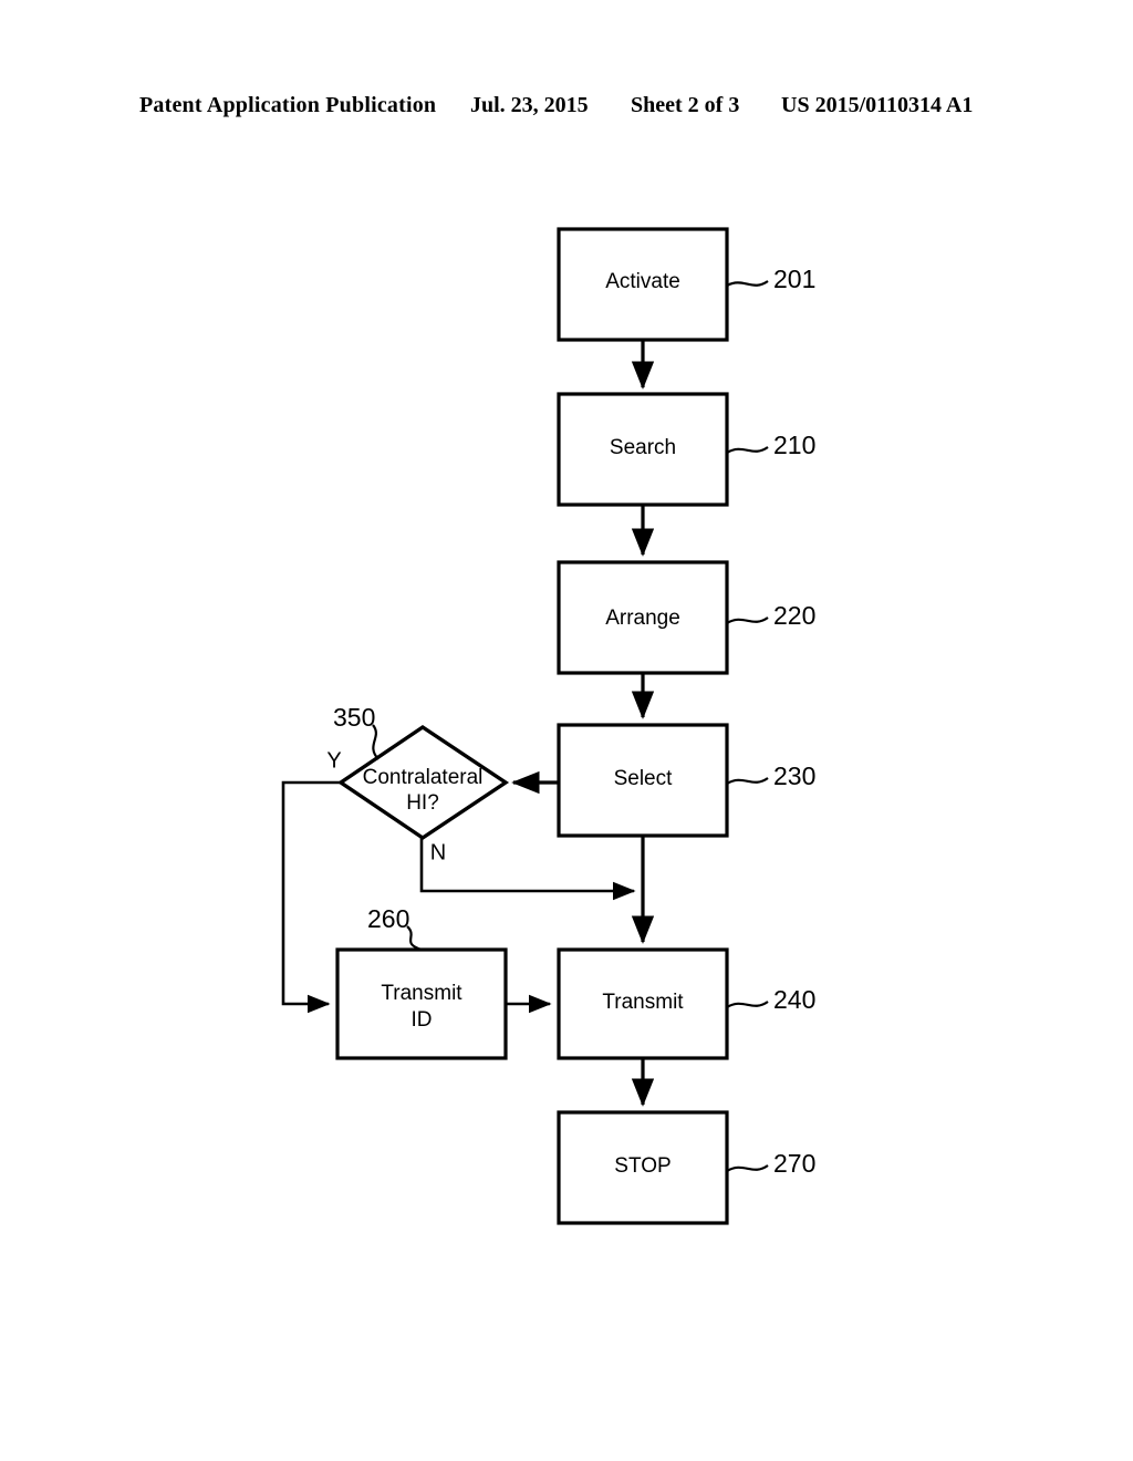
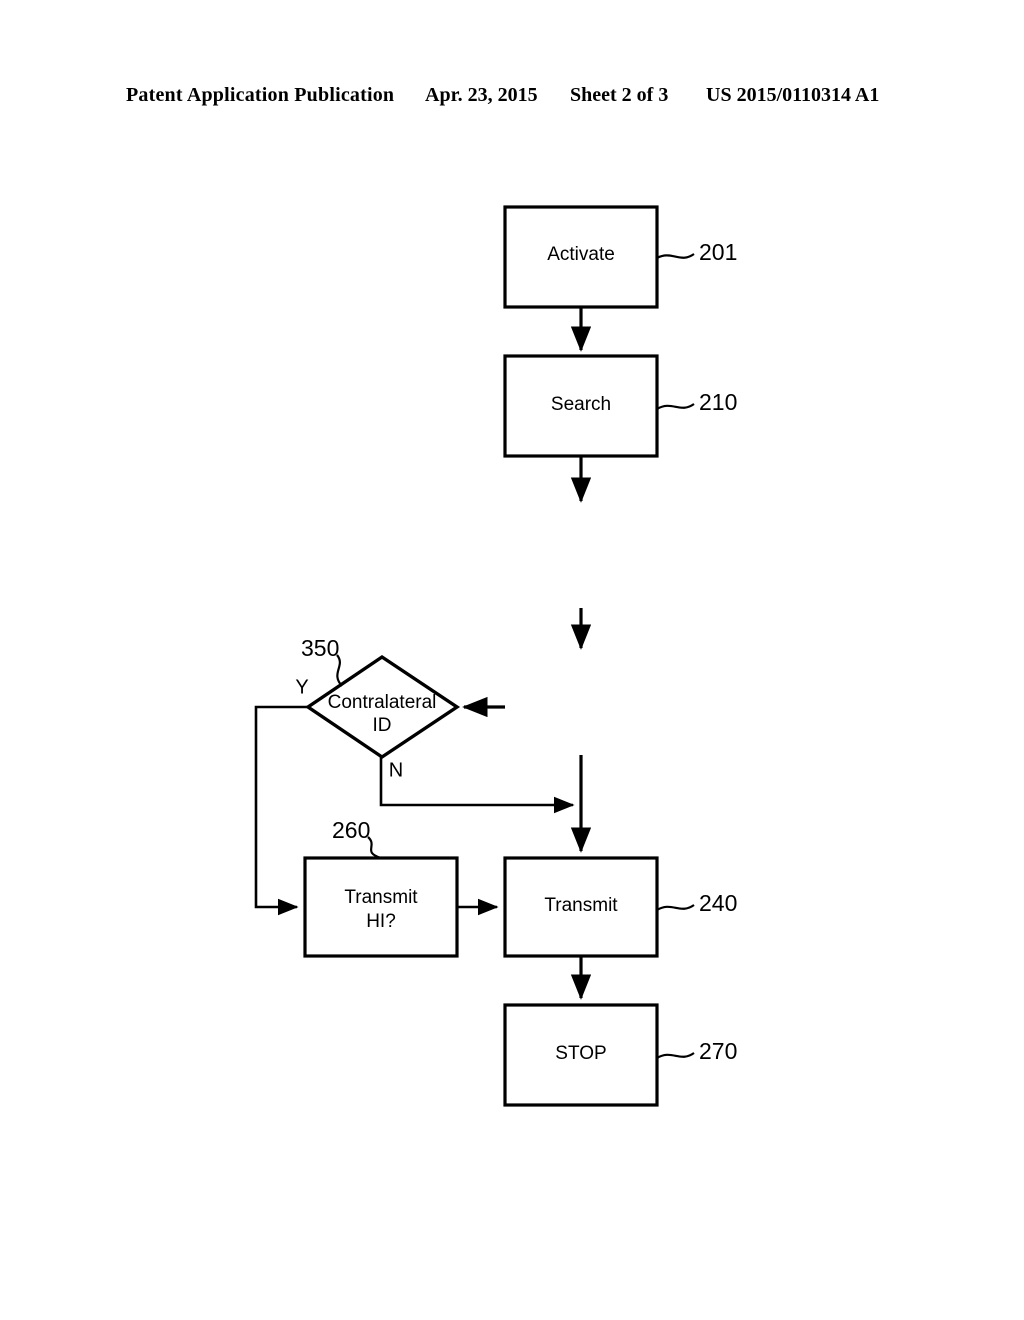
  Patent Application Publication
- Jul. 23, 2015
+ Apr. 23, 2015
  Sheet 2 of 3
  US 2015/0110314 A1
  Activate
  201
  Search
  210
- Arrange
- 220
- Select
- 230
  Contralateral
- HI?
+ ID
  350
  Y
  N
  Transmit
- ID
+ HI?
  260
  Transmit
  240
  STOP
  270
